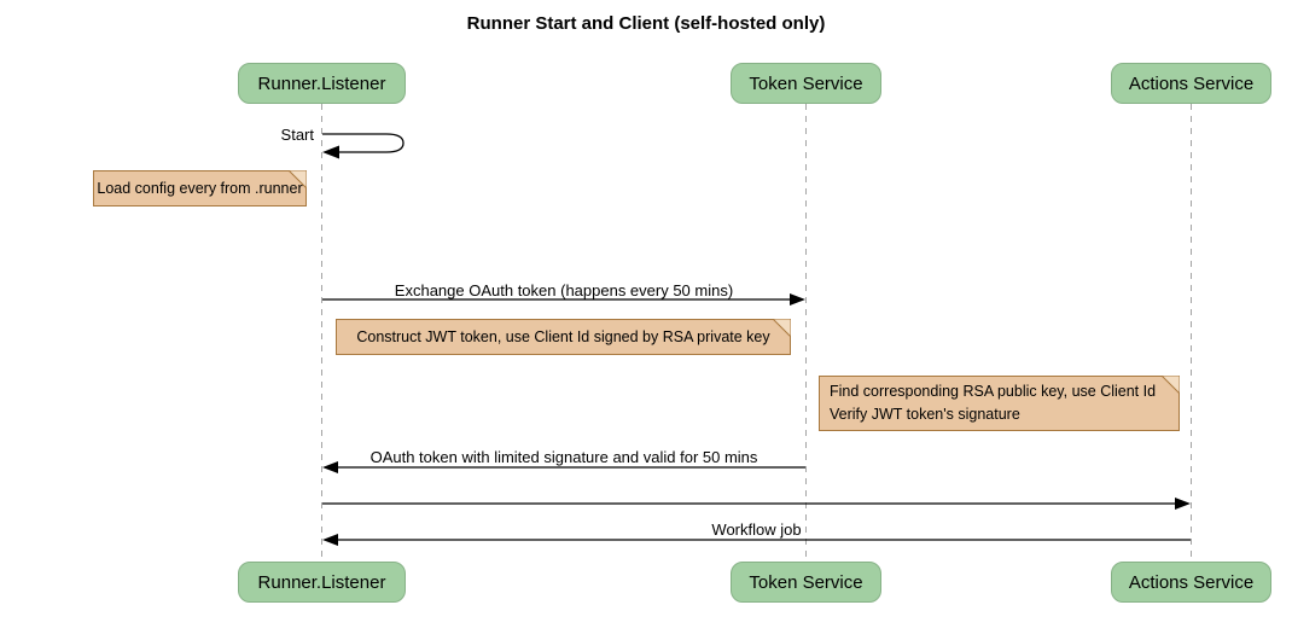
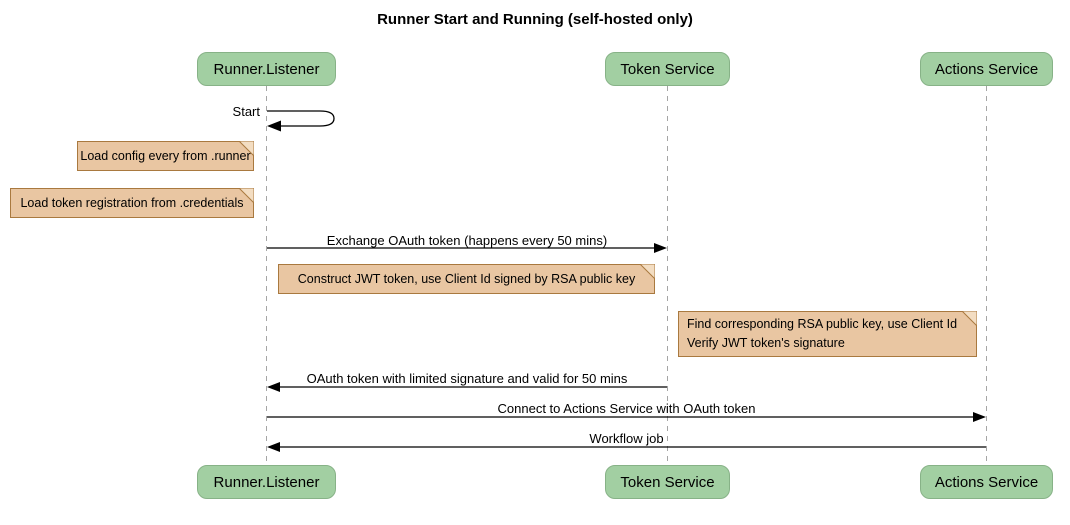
- Runner Start and Client (self-hosted only)
+ Runner Start and Running (self-hosted only)
  Runner.Listener
  Token Service
  Actions Service
  Runner.Listener
  Token Service
  Actions Service
  Start
  Exchange OAuth token (happens every 50 mins)
  OAuth token with limited signature and valid for 50 mins
+ Connect to Actions Service with OAuth token
  Workflow job
  Load config every from .runner
+ Load token registration from .credentials
- Construct JWT token, use Client Id signed by RSA private key
+ Construct JWT token, use Client Id signed by RSA public key
  Find corresponding RSA public key, use Client Id
  Verify JWT token's signature
